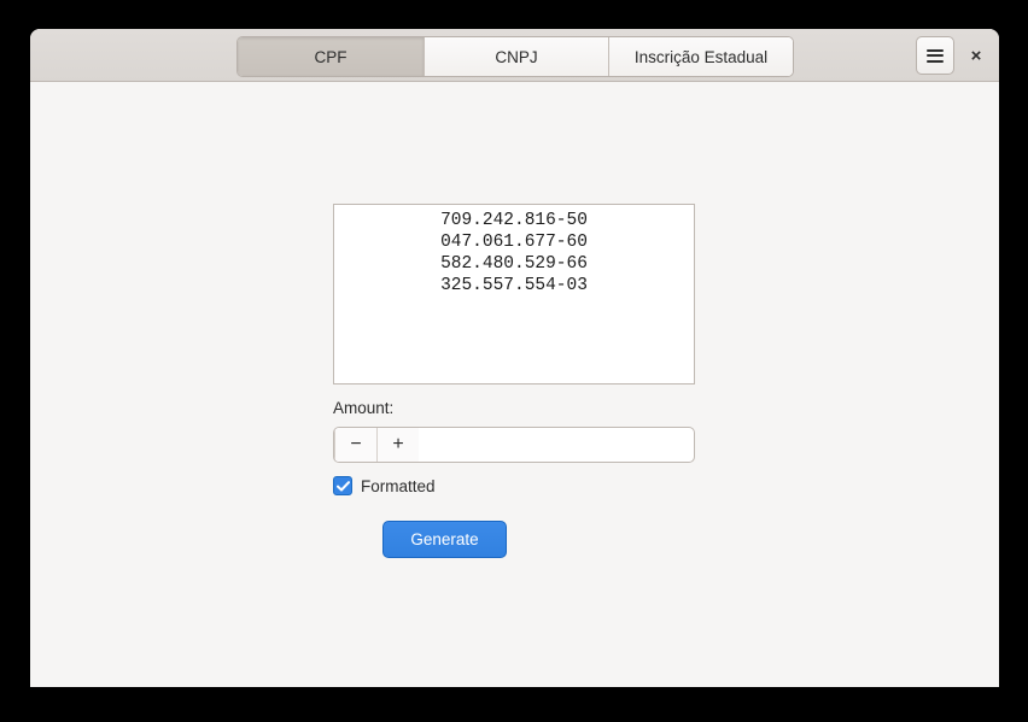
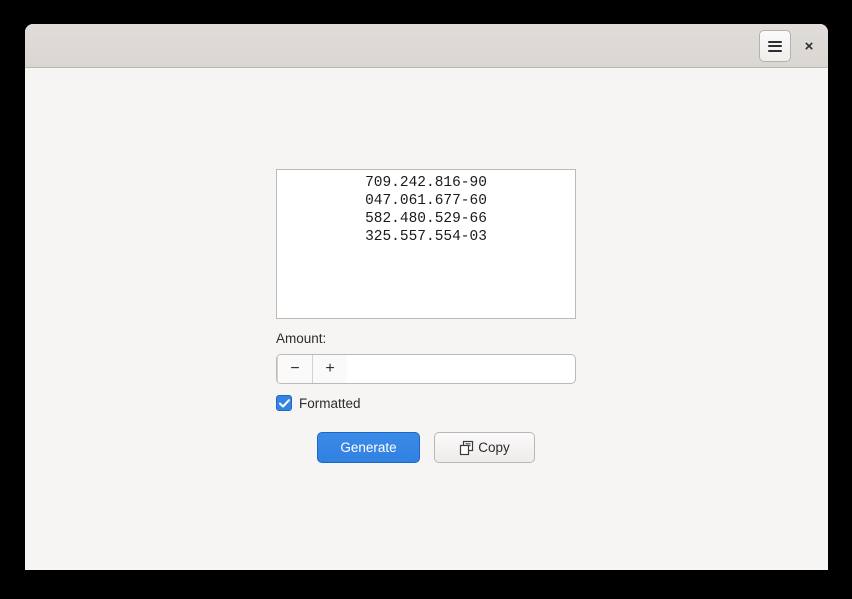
- CPF
- CNPJ
- Inscrição Estadual
  ×
- 709.242.816-50
+ 709.242.816-90
  047.061.677-60
  582.480.529-66
  325.557.554-03
  Amount:
  −
  +
  Formatted
  Generate
+ Copy
